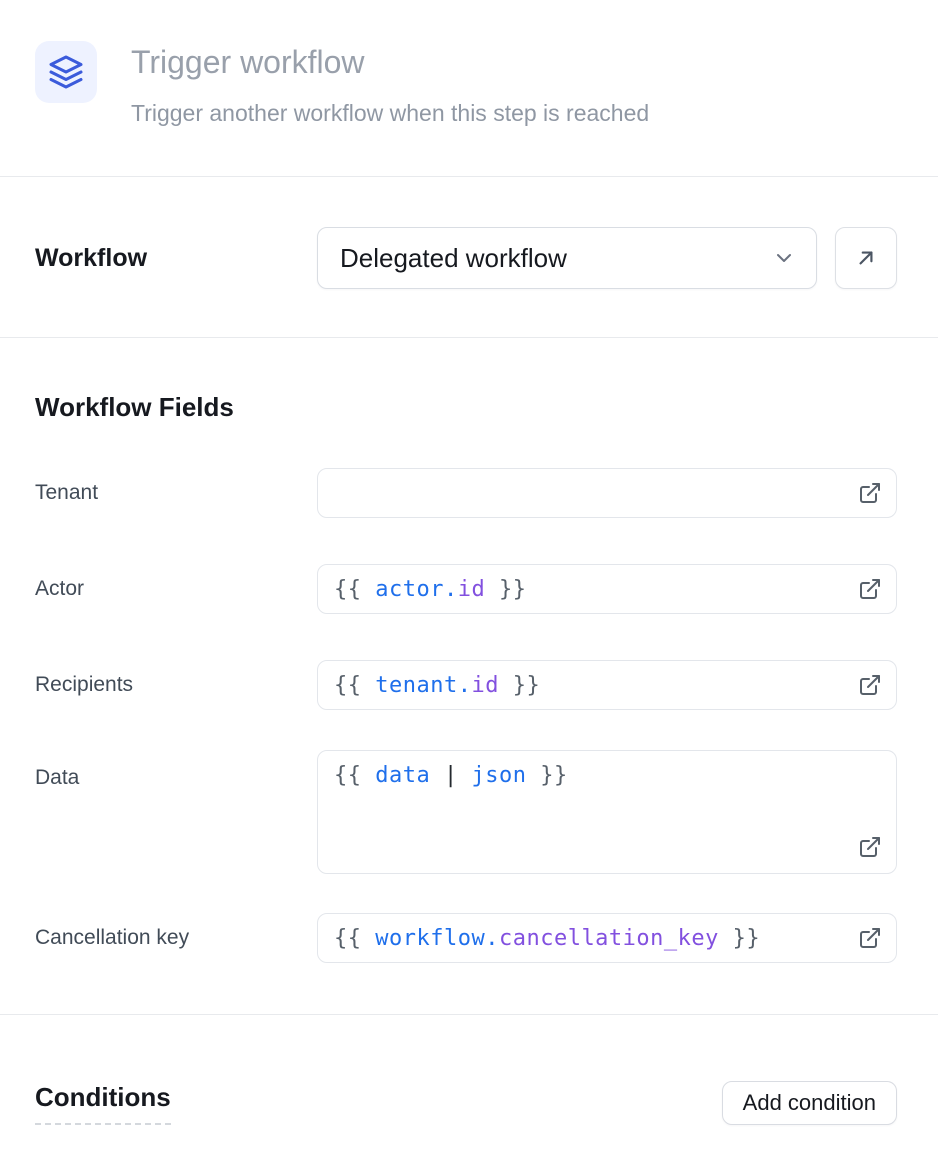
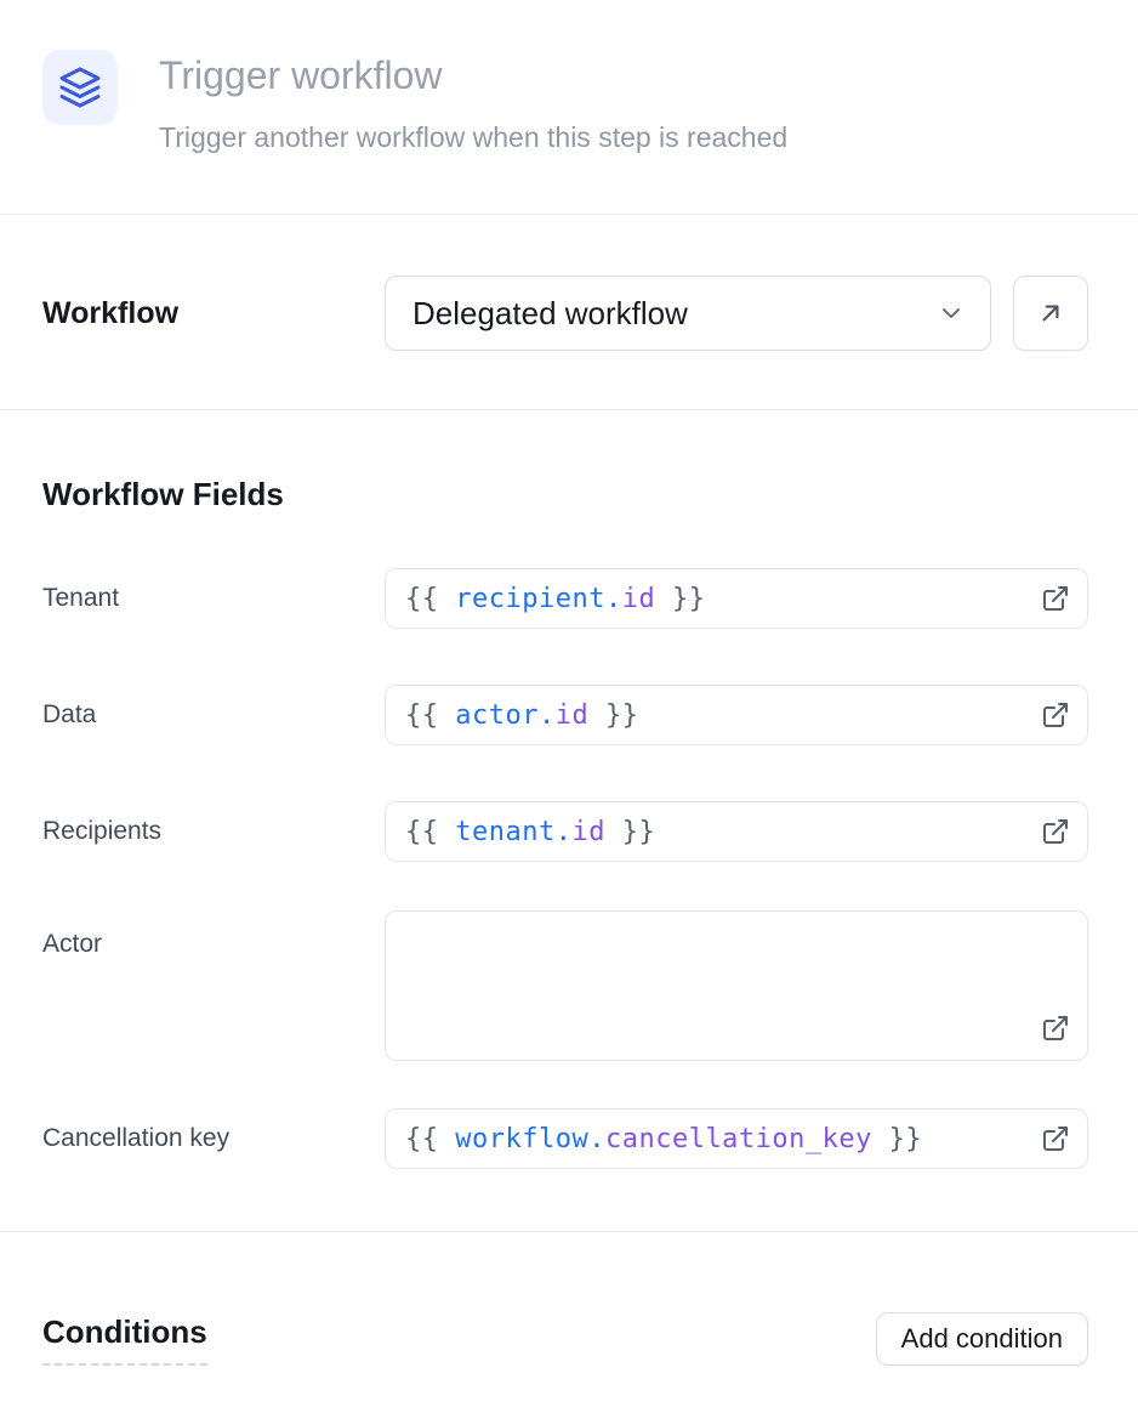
  Trigger workflow
  Trigger another workflow when this step is reached
  Workflow
  Delegated workflow
  Workflow Fields
  Tenant
+ {{ recipient.id }}
- Actor
+ Data
  {{ actor.id }}
  Recipients
  {{ tenant.id }}
- Data
+ Actor
- {{ data | json }}
  Cancellation key
  {{ workflow.cancellation_key }}
  Conditions
  Add condition
